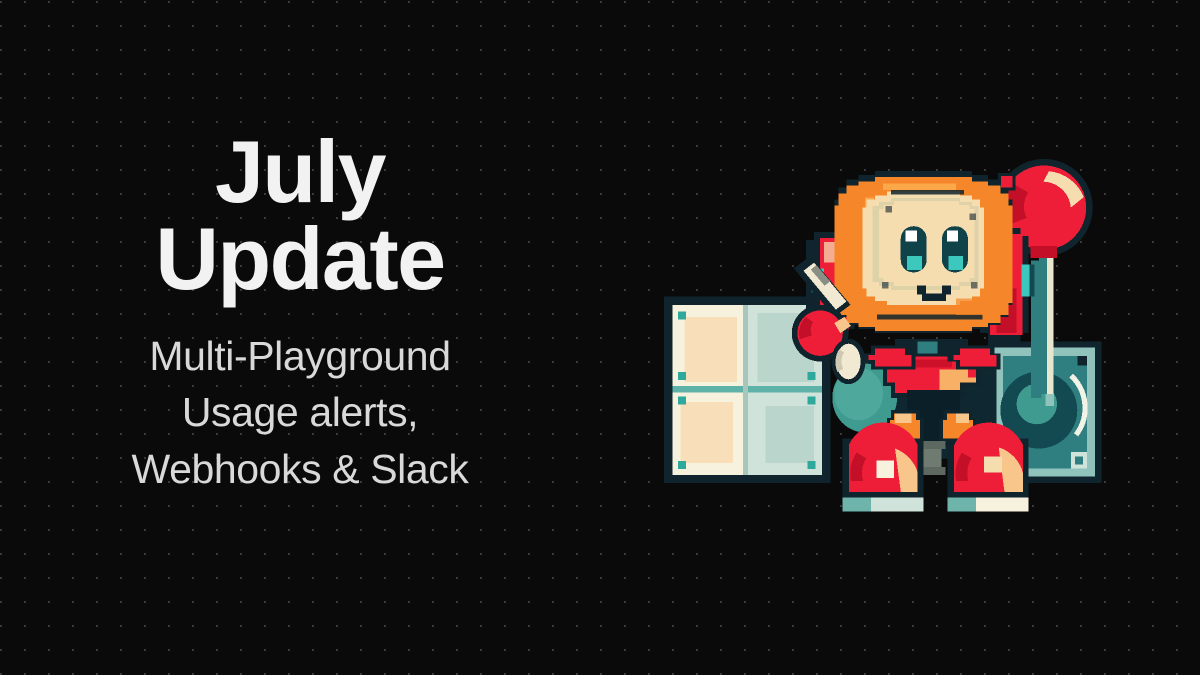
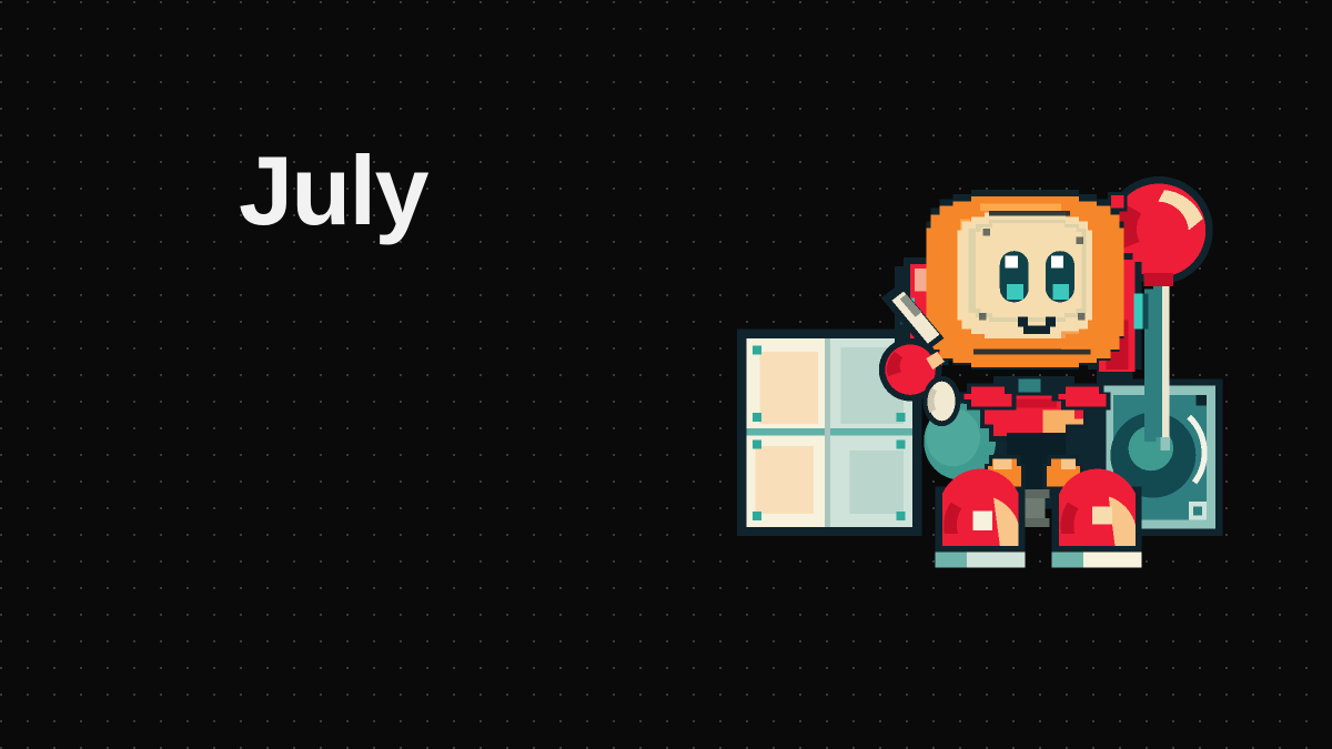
  July
- Update
- Multi-Playground
- Usage alerts,
- Webhooks & Slack
